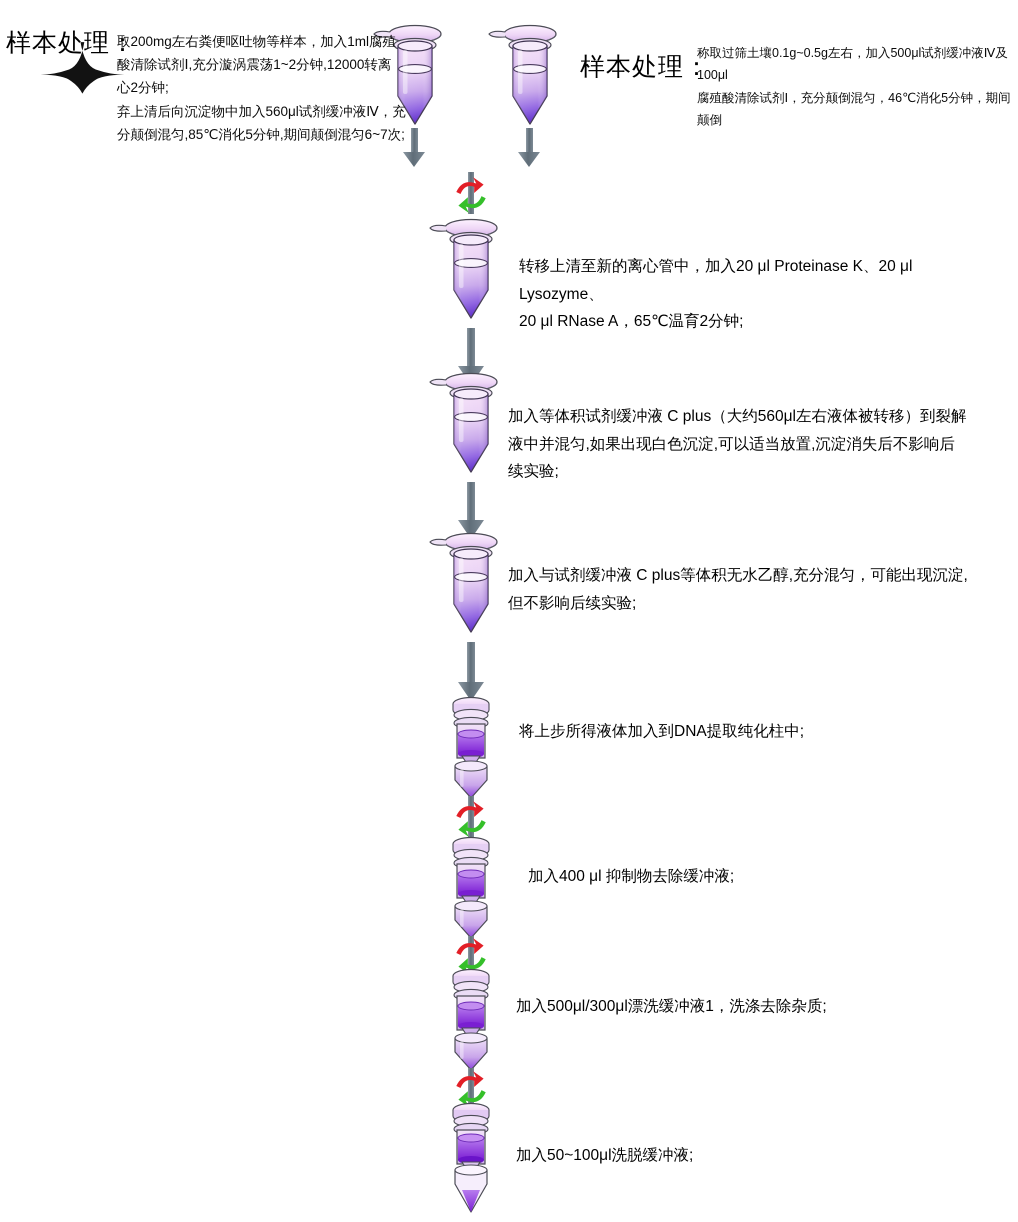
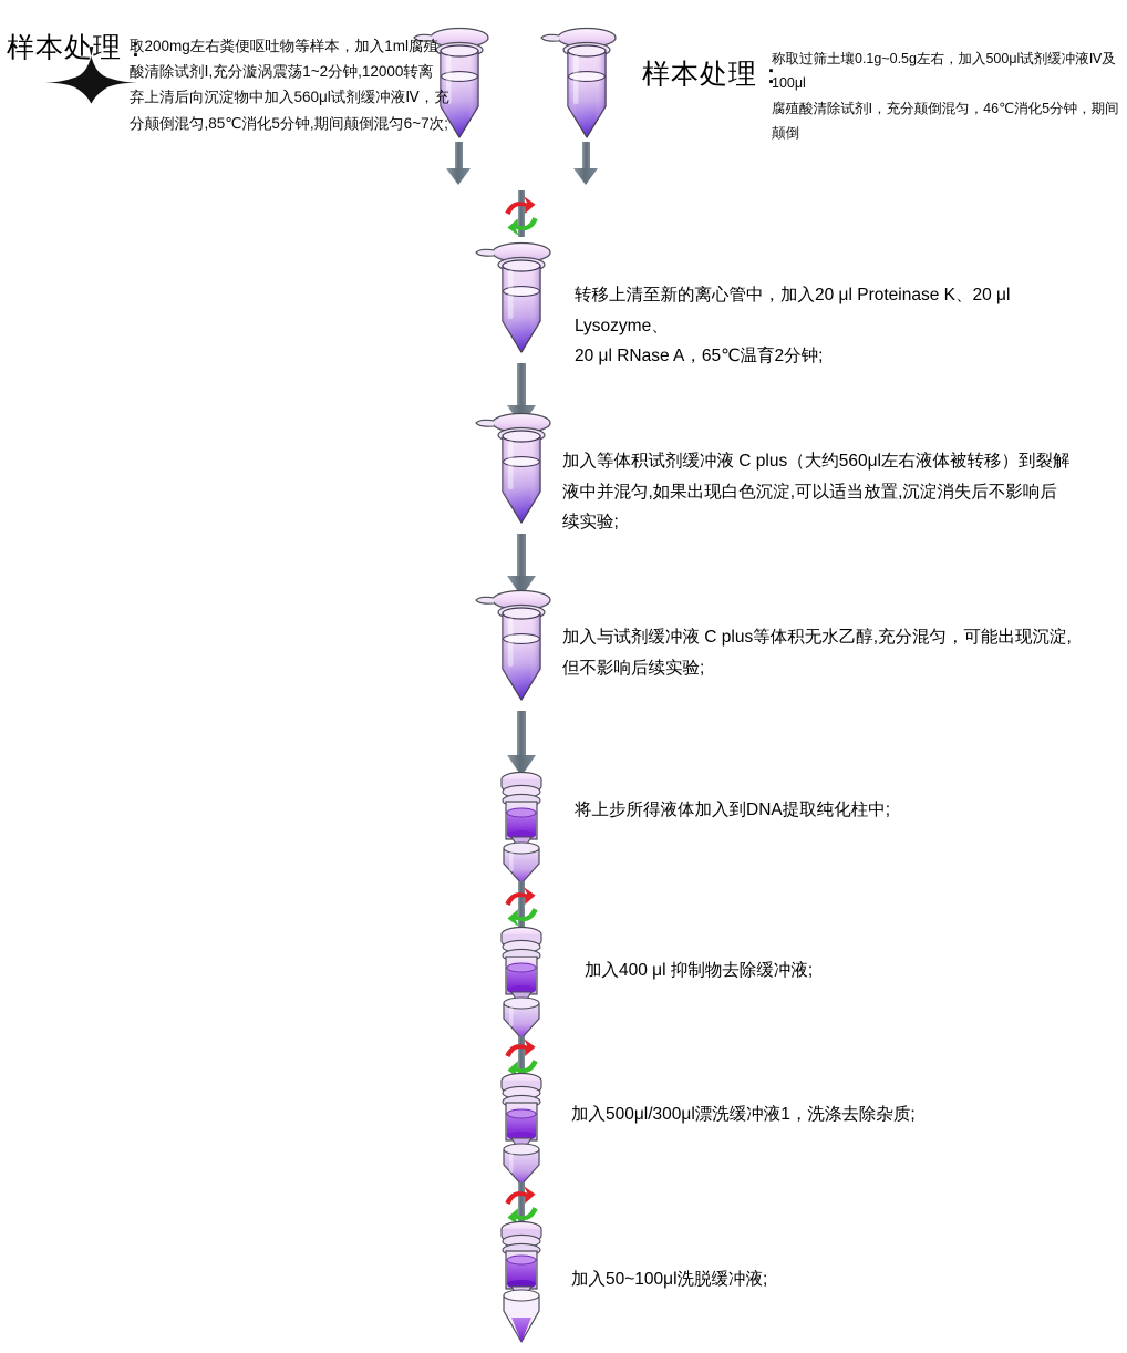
  样本处理：
  取200mg左右粪便呕吐物等样本，加入1ml腐殖
  酸清除试剂Ⅰ,充分漩涡震荡1~2分钟,12000转离
- 心2分钟;
  弃上清后向沉淀物中加入560μl试剂缓冲液Ⅳ，充
  分颠倒混匀,85℃消化5分钟,期间颠倒混匀6~7次;
  样本处理：
  称取过筛土壤0.1g~0.5g左右，加入500μl试剂缓冲液Ⅳ及100μl
  腐殖酸清除试剂Ⅰ，充分颠倒混匀，46℃消化5分钟，期间颠倒
  转移上清至新的离心管中，加入20 μl Proteinase K、20 μl Lysozyme、
  20 μl RNase A，65℃温育2分钟;
  加入等体积试剂缓冲液 C plus（大约560μl左右液体被转移）到裂解
  液中并混匀,如果出现白色沉淀,可以适当放置,沉淀消失后不影响后
  续实验;
  加入与试剂缓冲液 C plus等体积无水乙醇,充分混匀，可能出现沉淀,
  但不影响后续实验;
  将上步所得液体加入到DNA提取纯化柱中;
  加入400 μl 抑制物去除缓冲液;
  加入500μl/300μl漂洗缓冲液1，洗涤去除杂质;
  加入50~100μl洗脱缓冲液;
